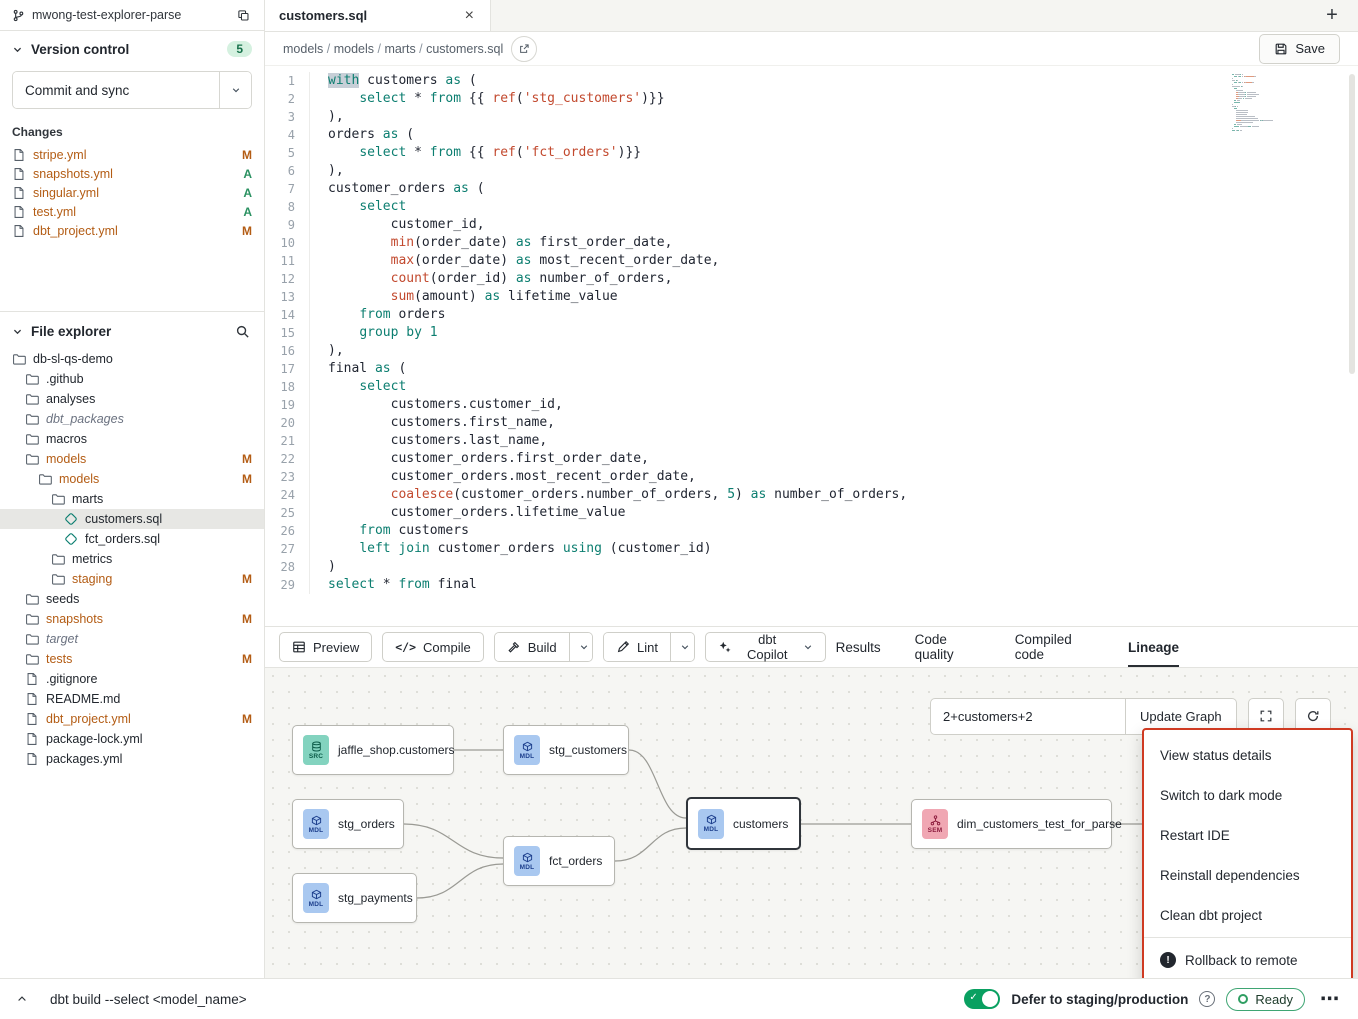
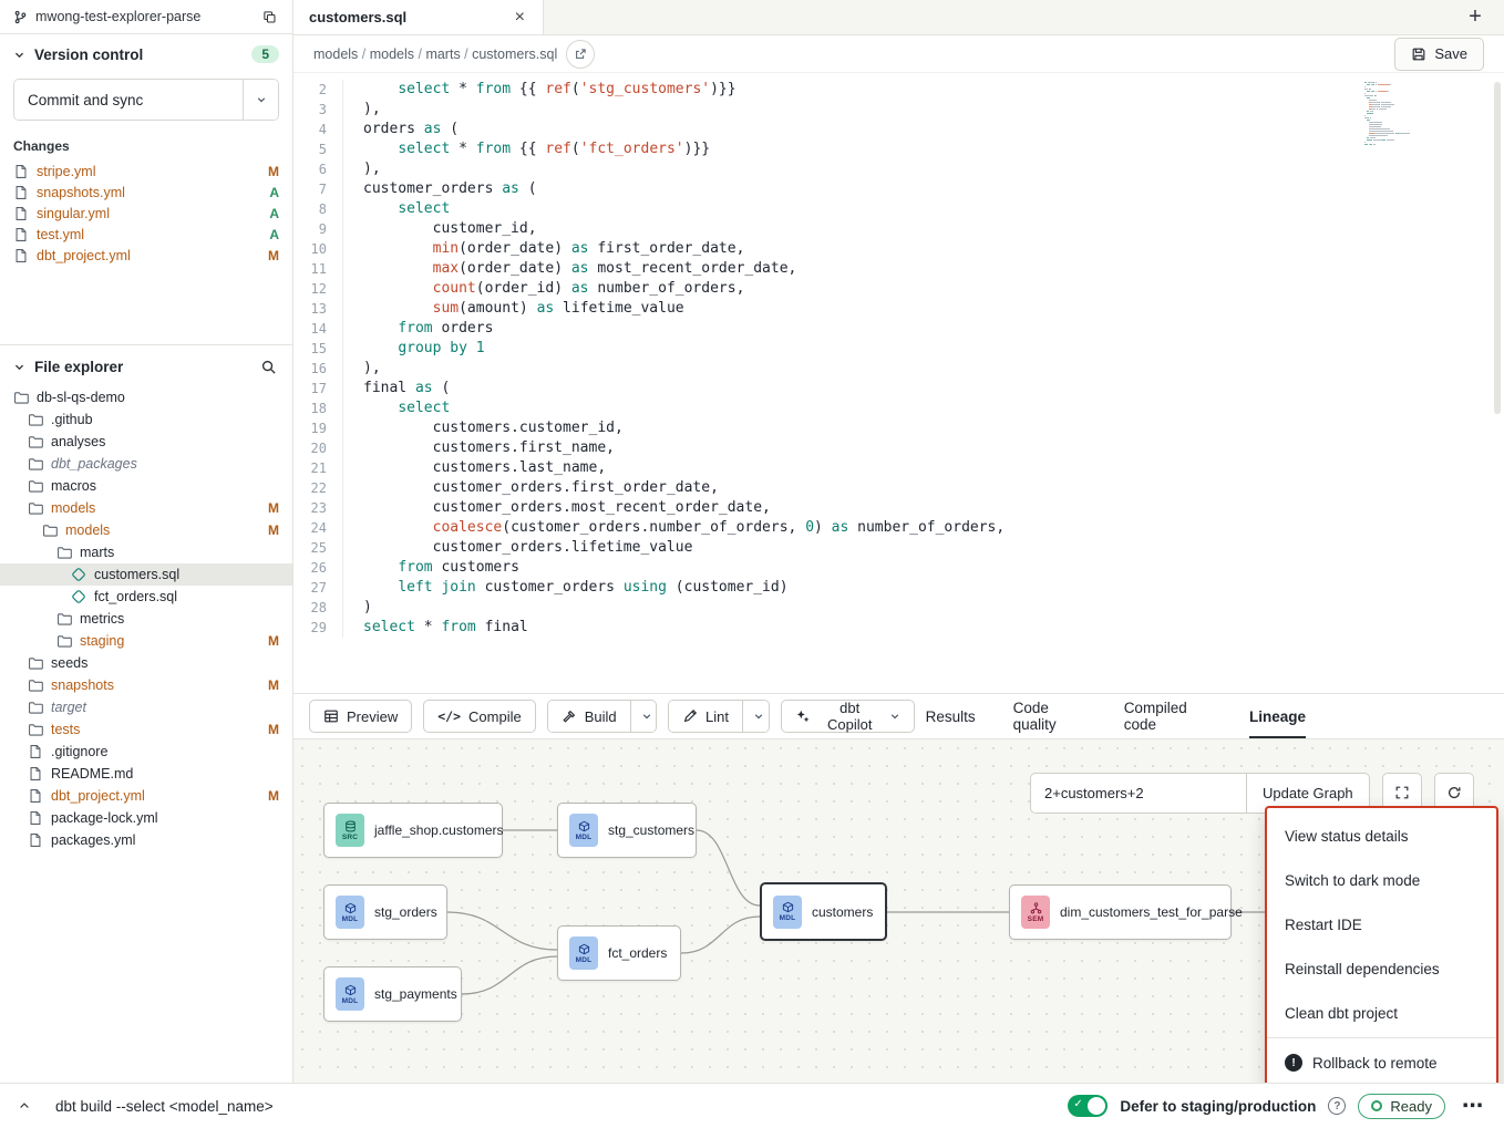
  mwong-test-explorer-parse
  Version control
  5
  Commit and sync
  Changes
  stripe.yml
  M
  snapshots.yml
  A
  singular.yml
  A
  test.yml
  A
  dbt_project.yml
  M
  File explorer
  db-sl-qs-demo
  .github
  analyses
  dbt_packages
  macros
  models
  M
  models
  M
  marts
  customers.sql
  fct_orders.sql
  metrics
  staging
  M
  seeds
  snapshots
  M
  target
  tests
  M
  .gitignore
  README.md
  dbt_project.yml
  M
  package-lock.yml
  packages.yml
  customers.sql
  ×
  +
  models
  models
  marts
  customers.sql
  Save
- 1
- with customers as (
  2
  select * from {{ ref('stg_customers')}}
  3
  ),
  4
  orders as (
  5
  select * from {{ ref('fct_orders')}}
  6
  ),
  7
  customer_orders as (
  8
  select
  9
  customer_id,
  10
  min(order_date) as first_order_date,
  11
  max(order_date) as most_recent_order_date,
  12
  count(order_id) as number_of_orders,
  13
  sum(amount) as lifetime_value
  14
  from orders
  15
  group by 1
  16
  ),
  17
  final as (
  18
  select
  19
  customers.customer_id,
  20
  customers.first_name,
  21
  customers.last_name,
  22
  customer_orders.first_order_date,
  23
  customer_orders.most_recent_order_date,
  24
- coalesce(customer_orders.number_of_orders, 5) as number_of_orders,
+ coalesce(customer_orders.number_of_orders, 0) as number_of_orders,
  25
  customer_orders.lifetime_value
  26
  from customers
  27
  left join customer_orders using (customer_id)
  28
  )
  29
  select * from final
  Preview
  </>
  Compile
  Build
  Lint
  dbt Copilot
  Results
  Code quality
  Compiled code
  Lineage
  jaffle_shop.customers
  stg_customers
  stg_orders
  fct_orders
  stg_payments
  customers
  dim_customers_test_for_parse
  2+customers+2
  Update Graph
  View status details
  Switch to dark mode
  Restart IDE
  Reinstall dependencies
  Clean dbt project
  !
  Rollback to remote
  dbt build --select <model_name>
  ✓
  Defer to staging/production
  ?
  Ready
  ⋯
